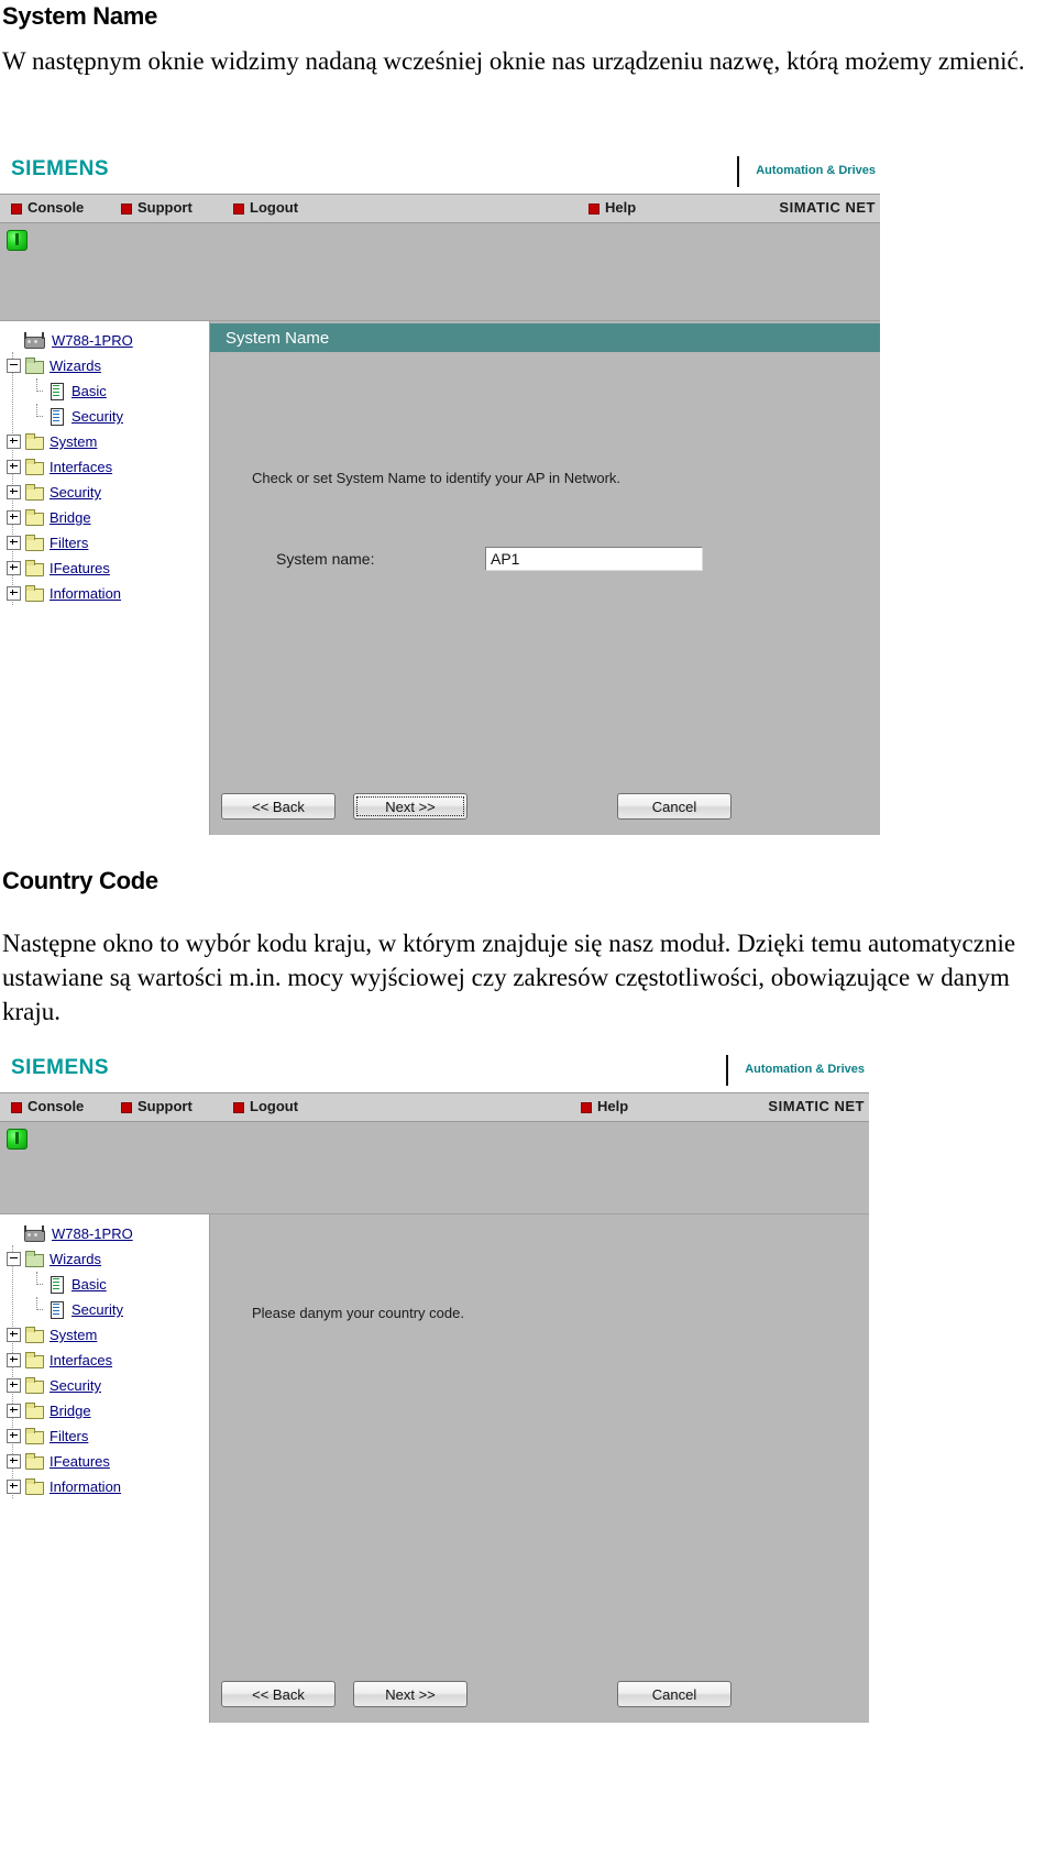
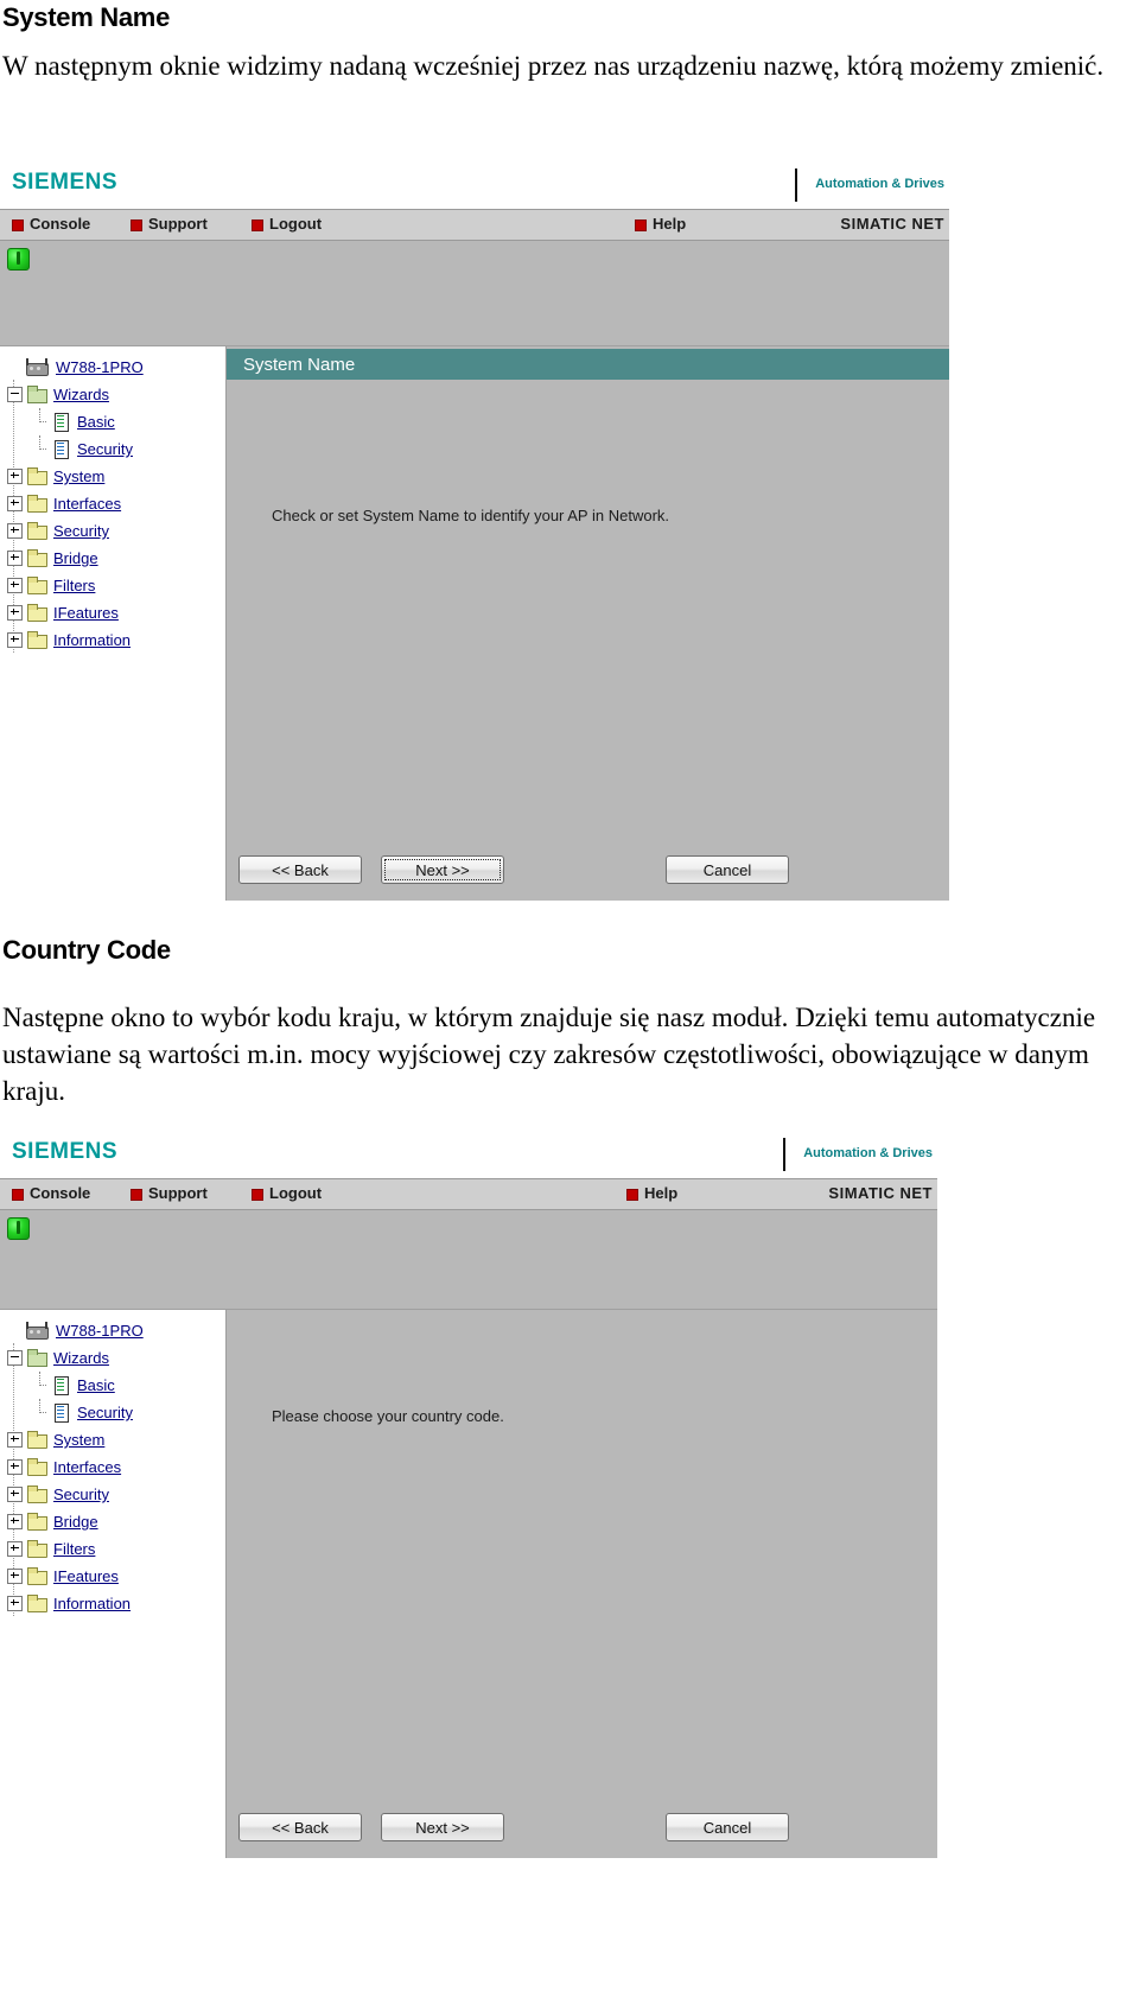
  System Name
- W następnym oknie widzimy nadaną wcześniej oknie nas urządzeniu nazwę, którą możemy zmienić.
+ W następnym oknie widzimy nadaną wcześniej przez nas urządzeniu nazwę, którą możemy zmienić.
  Country Code
  Następne okno to wybór kodu kraju, w którym znajduje się nasz moduł. Dzięki temu automatycznie ustawiane są wartości m.in. mocy wyjściowej czy zakresów częstotliwości, obowiązujące w danym kraju.
  SIEMENS
  Automation & Drives
  Console
  Support
  Logout
  Help
  SIMATIC NET
  W788-1PRO
  Wizards
  Basic
  Security
  System
  Interfaces
  Security
  Bridge
  Filters
  IFeatures
  Information
  System Name
  Check or set System Name to identify your AP in Network.
- System name:
- AP1
  << Back
  Next >>
  Cancel
  SIEMENS
  Automation & Drives
  Console
  Support
  Logout
  Help
  SIMATIC NET
  W788-1PRO
  Wizards
  Basic
  Security
  System
  Interfaces
  Security
  Bridge
  Filters
  IFeatures
  Information
- Please danym your country code.
+ Please choose your country code.
  << Back
  Next >>
  Cancel
